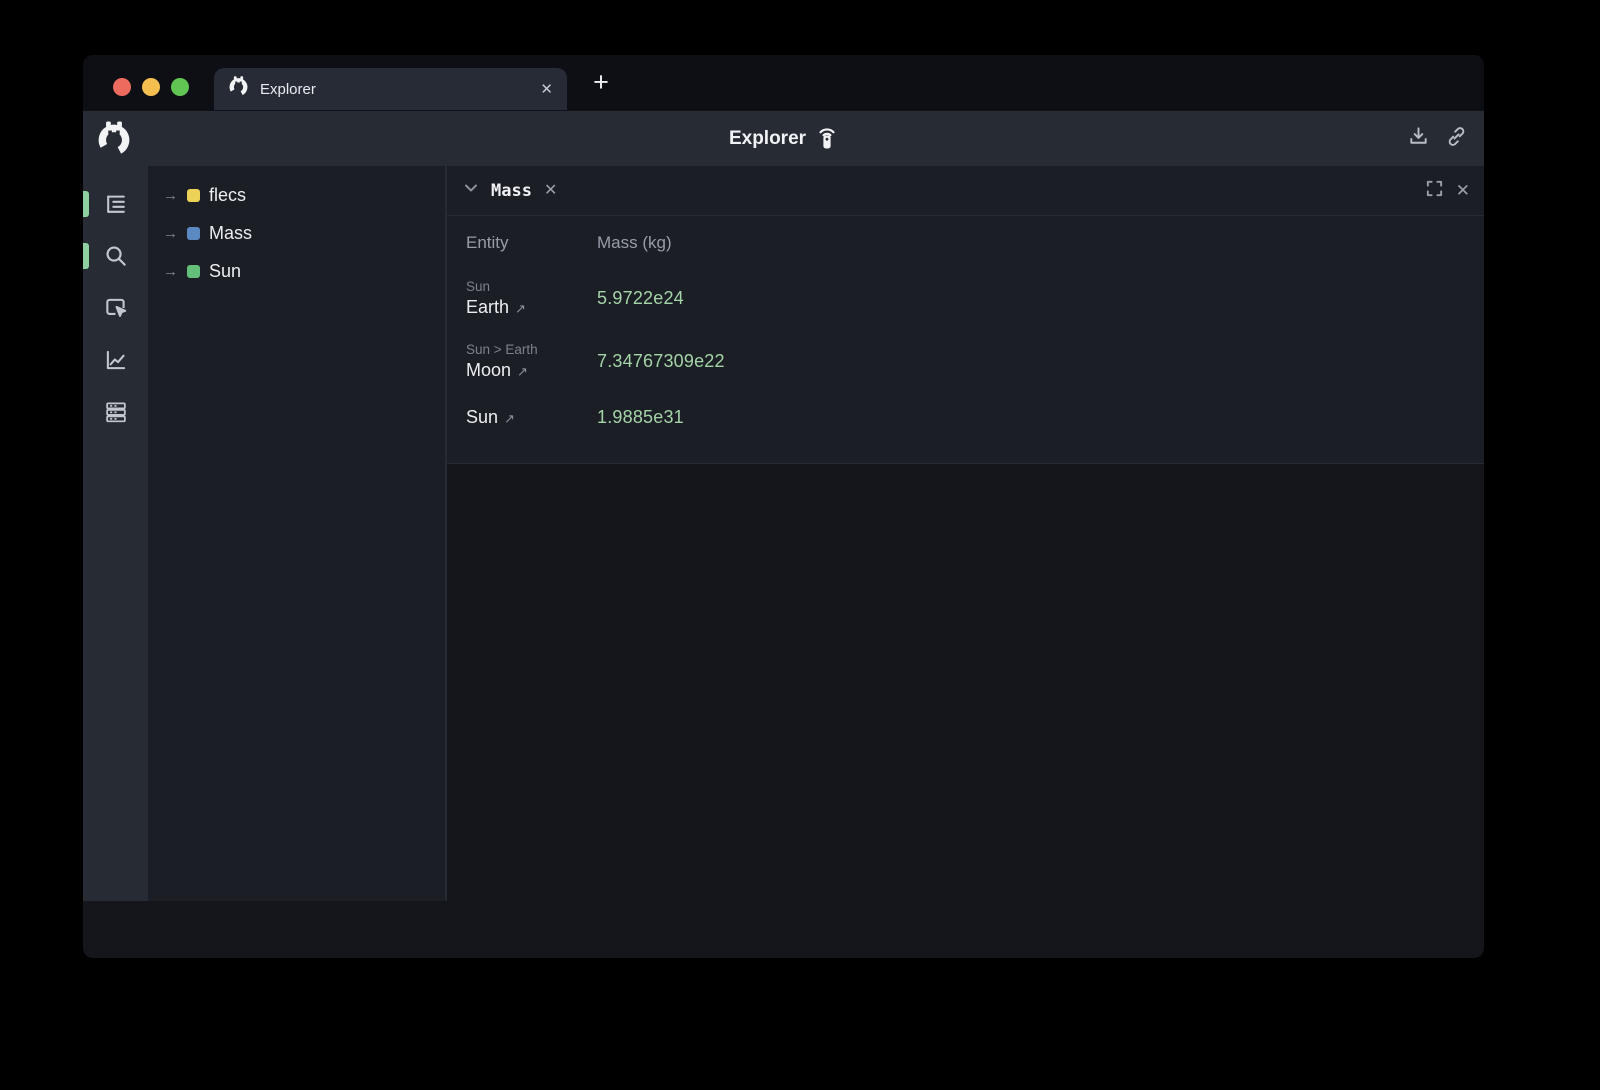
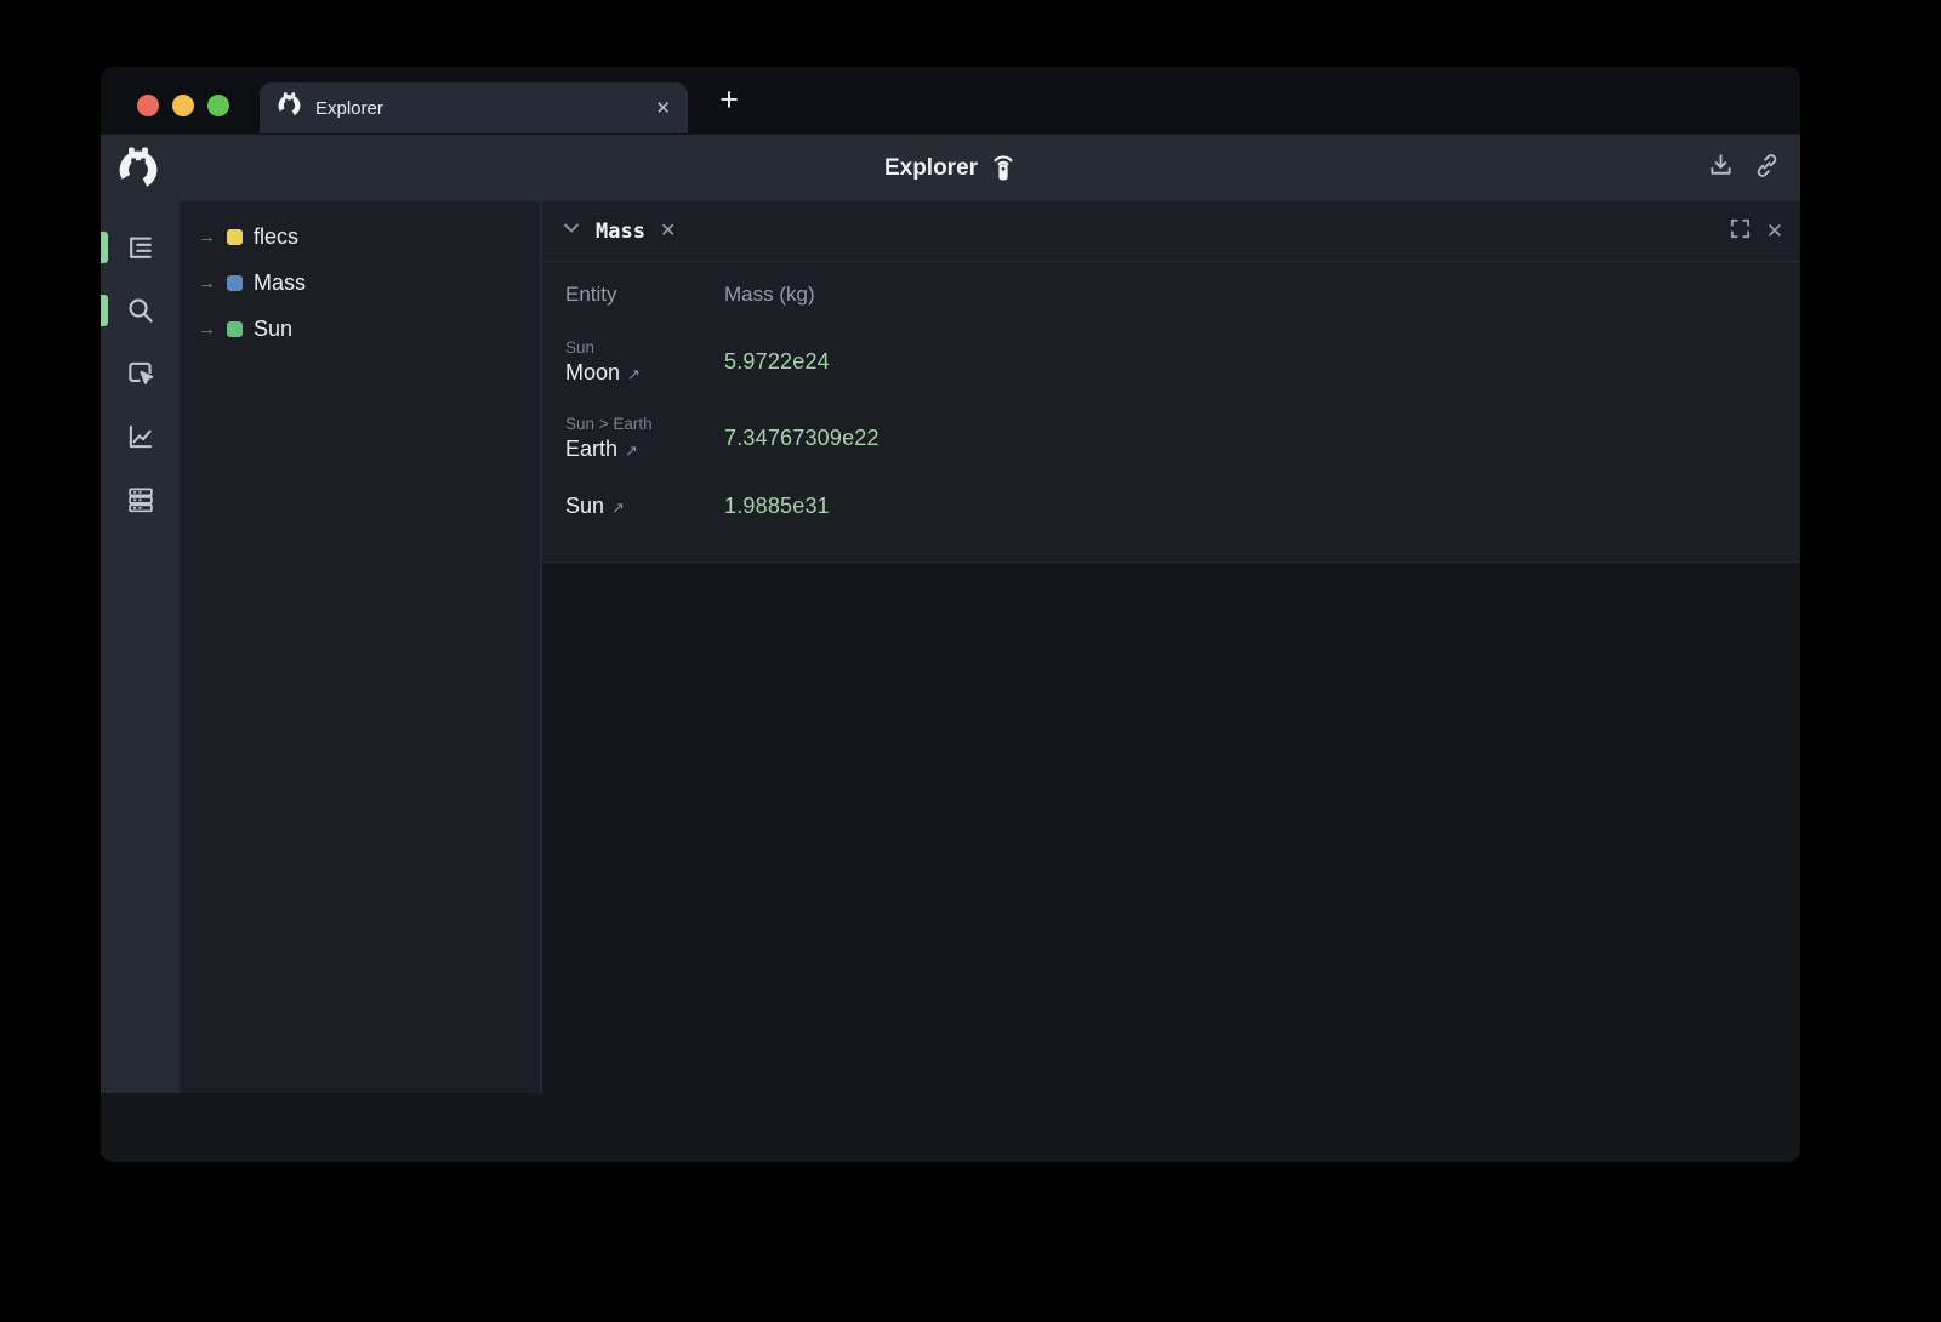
  Explorer
  ✕
  +
  Explorer
  →
  flecs
  →
  Mass
  →
  Sun
  Mass
  ✕
  ✕
  Entity
  Mass (kg)
  Sun
- Earth ↗
+ Moon ↗
  5.9722e24
  Sun > Earth
- Moon ↗
+ Earth ↗
  7.34767309e22
  Sun ↗
  1.9885e31
